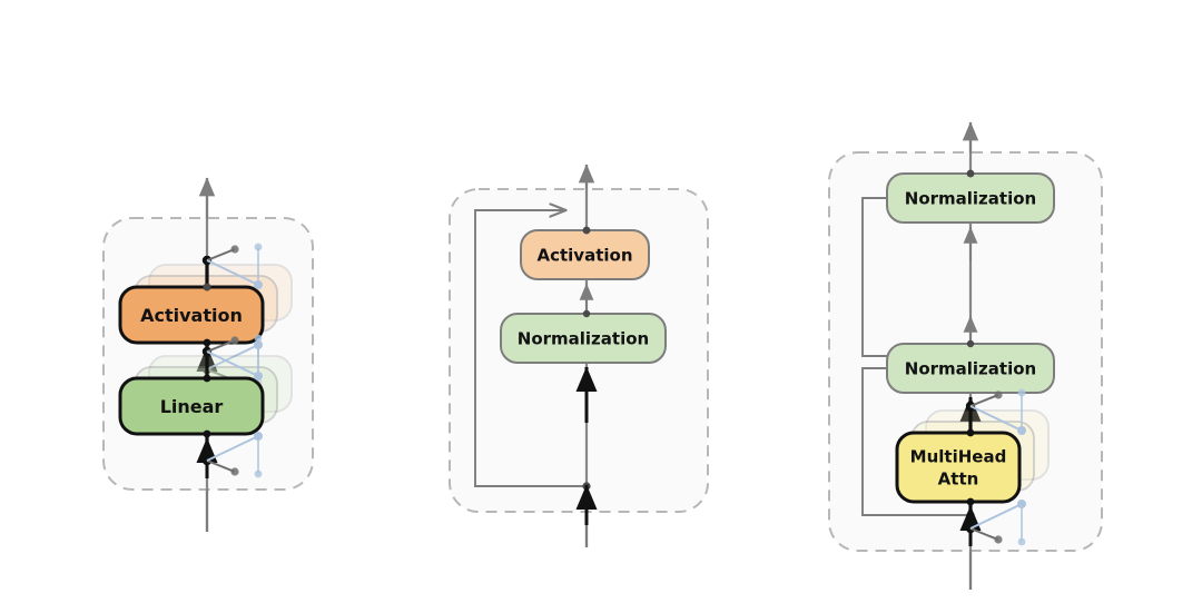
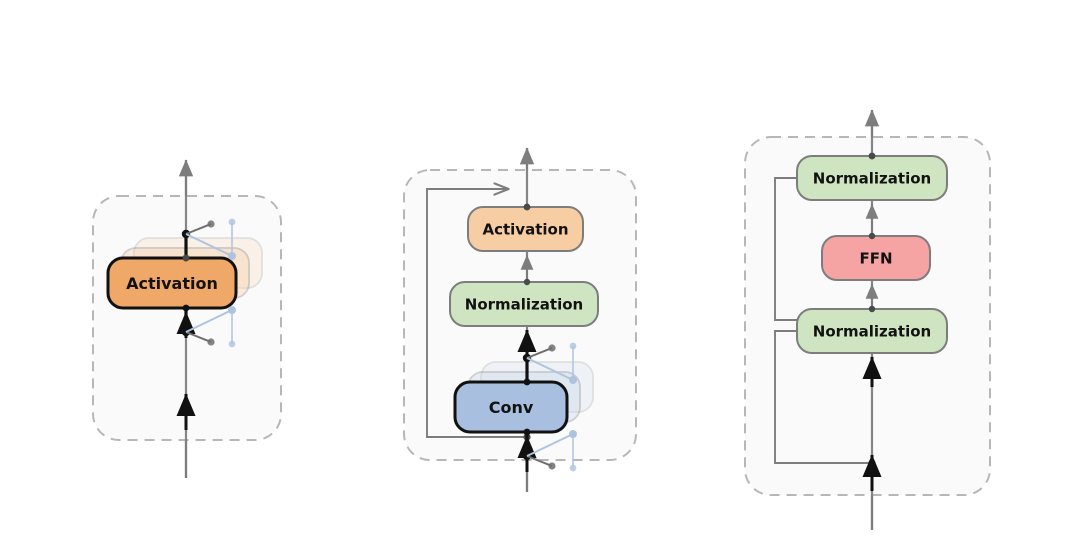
  Activation
- Linear
  Activation
  Normalization
+ Conv
  Normalization
+ FFN
  Normalization
- MultiHead
- Attn
